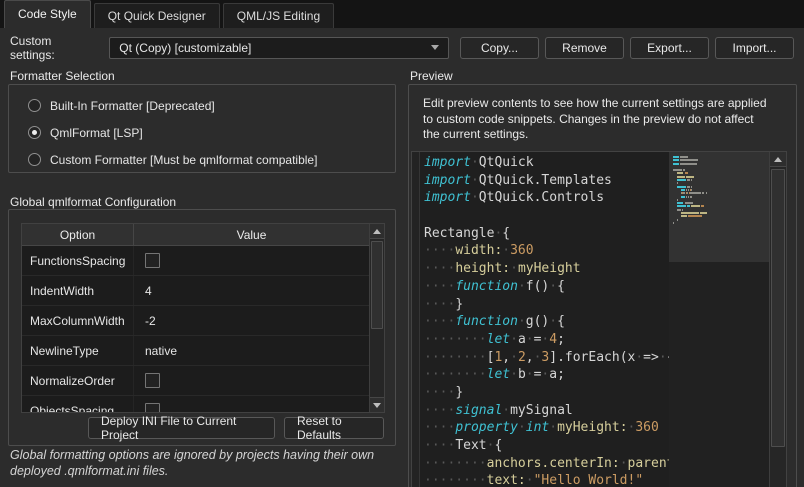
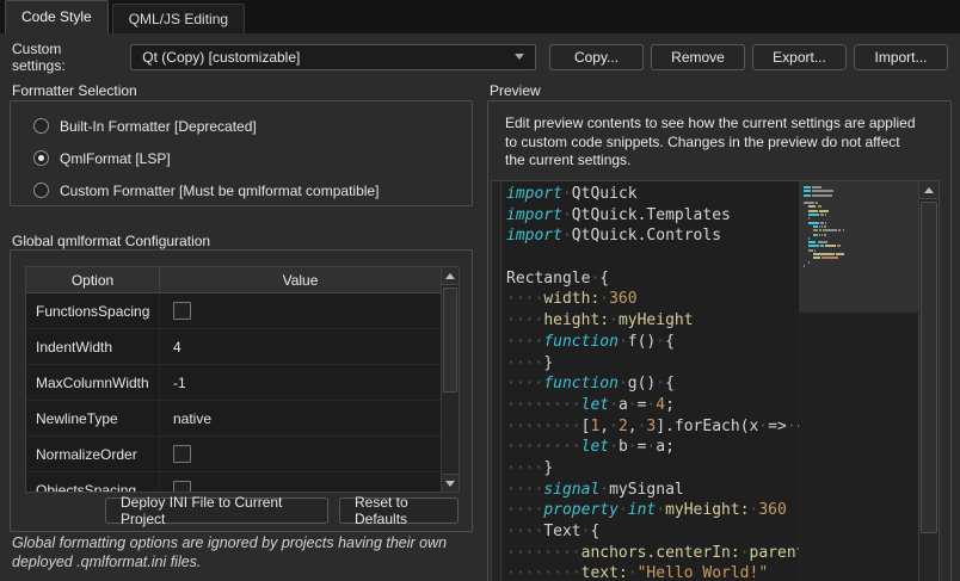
  Code Style
- Qt Quick Designer
  QML/JS Editing
  Custom settings:
  Qt (Copy) [customizable]
  Copy...
  Remove
  Export...
  Import...
  Formatter Selection
  Built-In Formatter [Deprecated]
  QmlFormat [LSP]
  Custom Formatter [Must be qmlformat compatible]
  Global qmlformat Configuration
  Option
  Value
  FunctionsSpacing
  IndentWidth
  4
  MaxColumnWidth
- -2
+ -1
  NewlineType
  native
  NormalizeOrder
  ObjectsSpacing
  Deploy INI File to Current Project
  Reset to Defaults
  Global formatting options are ignored by projects having their own deployed .qmlformat.ini files.
  Preview
  Edit preview contents to see how the current settings are applied to custom code snippets. Changes in the preview do not affect the current settings.
  import·QtQuick
  import·QtQuick.Templates
  import·QtQuick.Controls
  Rectangle·{
  ····width:·360
  ····height:·myHeight
  ····function·f()·{
  ····}
  ····function·g()·{
  ········let·a·=·4;
  ········[1,·2,·3].forEach(x·=>·
  ········let·b·=·a;
  ····}
  ····signal·mySignal
  ····property·int·myHeight:·360
  ····Text·{
  ········anchors.centerIn:·paren
  ········text:·"Hello World!"
